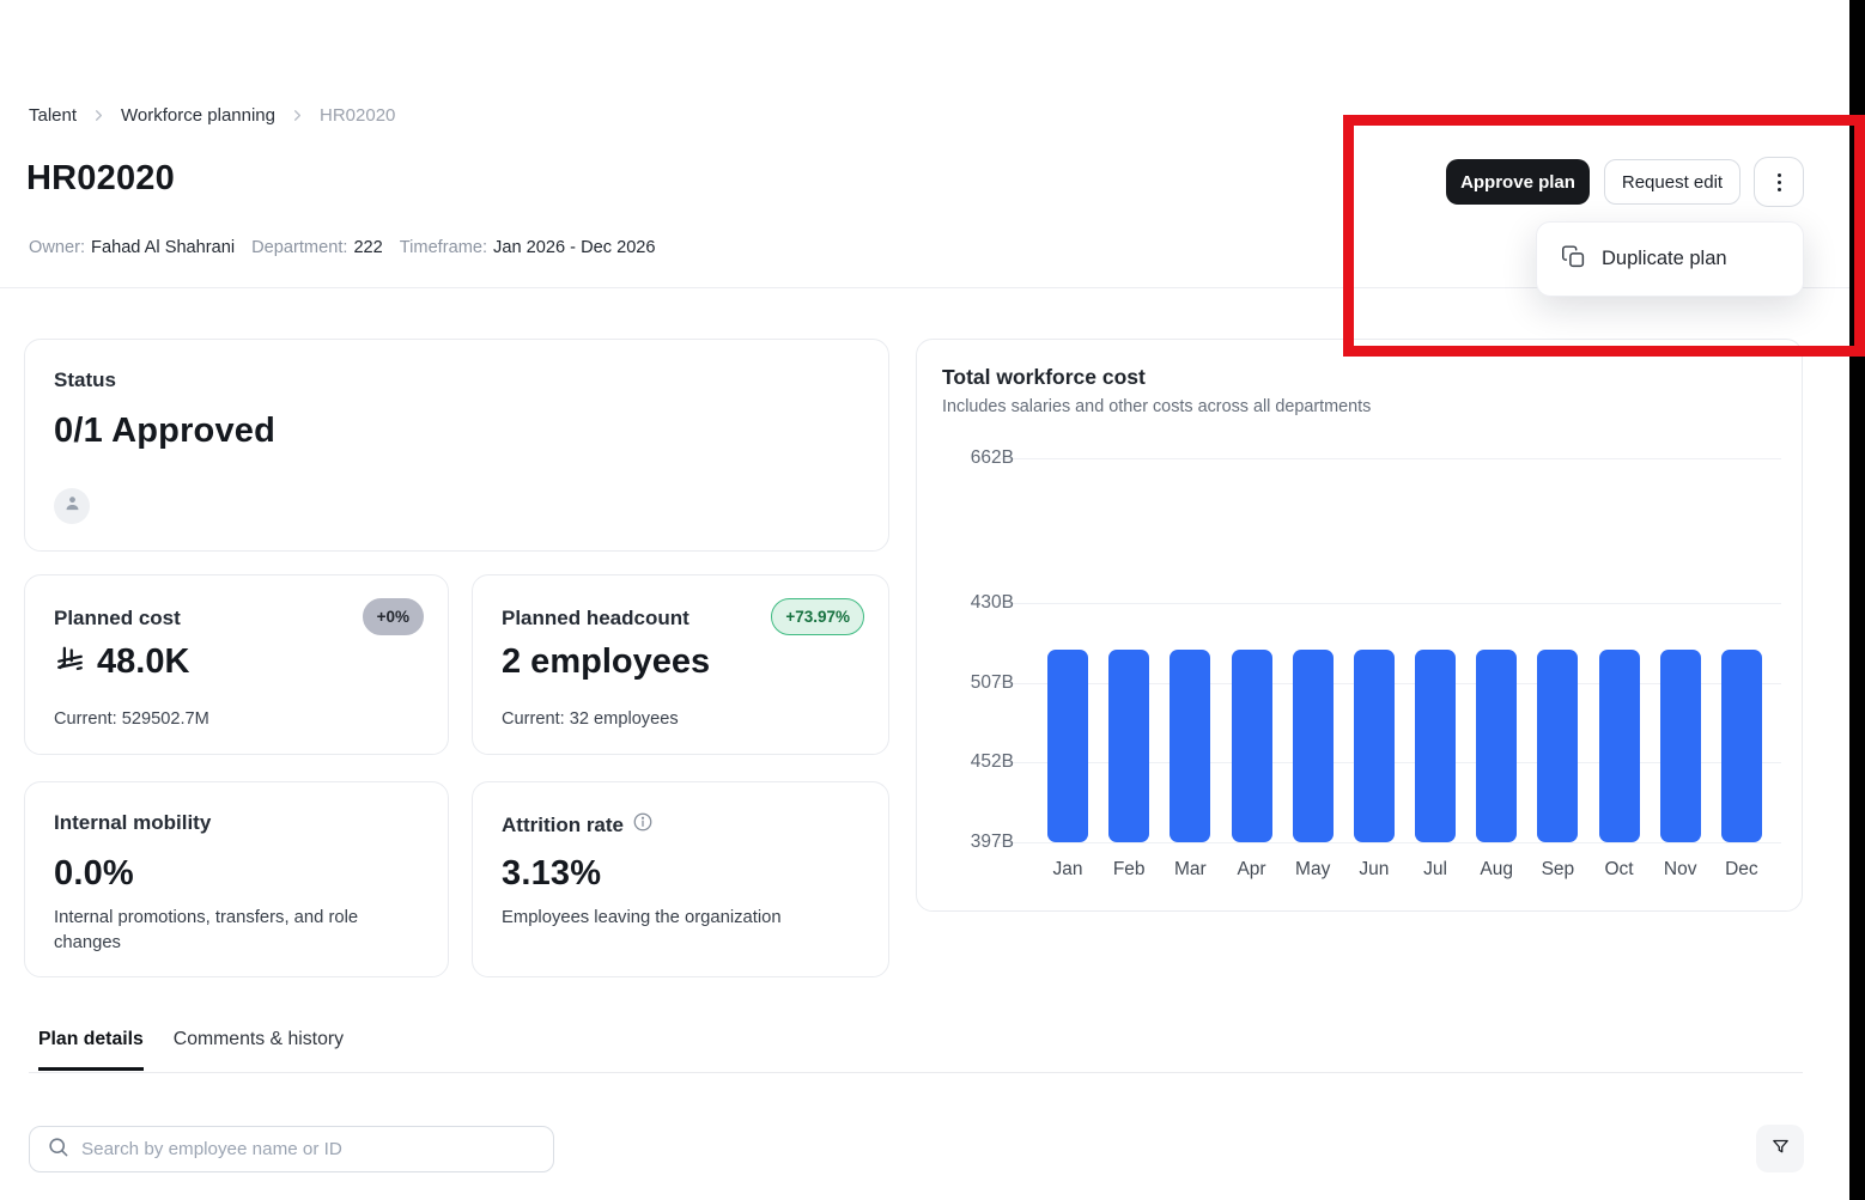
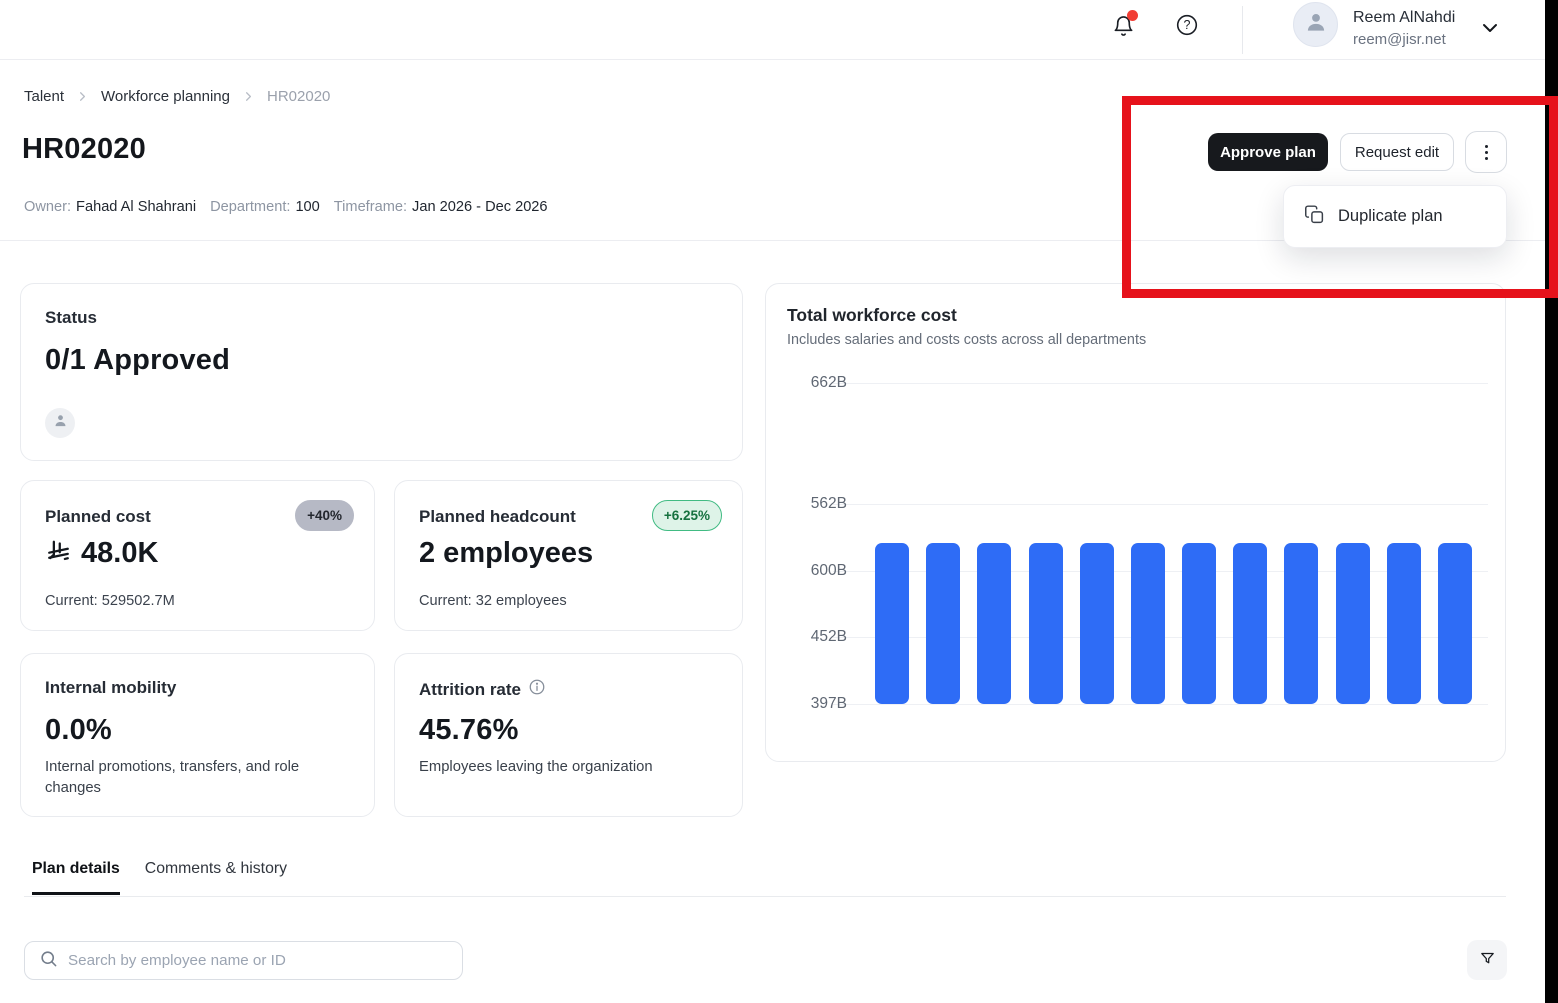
+ ?
+ Reem AlNahdi
+ reem@jisr.net
  Talent
  Workforce planning
  HR02020
  HR02020
  Owner:
  Fahad Al Shahrani
  Department:
- 222
+ 100
  Timeframe:
  Jan 2026 - Dec 2026
  Approve plan
  Request edit
  Duplicate plan
  Status
  0/1 Approved
  Planned cost
- +0%
+ +40%
  48.0K
  Current: 529502.7M
  Planned headcount
- +73.97%
+ +6.25%
  2 employees
  Current: 32 employees
  Internal mobility
  0.0%
  Internal promotions, transfers, and role changes
  Attrition rate
- 3.13%
+ 45.76%
  Employees leaving the organization
  Total workforce cost
- Includes salaries and other costs across all departments
+ Includes salaries and costs costs across all departments
  662B
- 430B
+ 562B
- 507B
+ 600B
  452B
  397B
- Jan
- Feb
- Mar
- Apr
- May
- Jun
- Jul
- Aug
- Sep
- Oct
- Nov
- Dec
  Plan details
  Comments & history
  Search by employee name or ID
